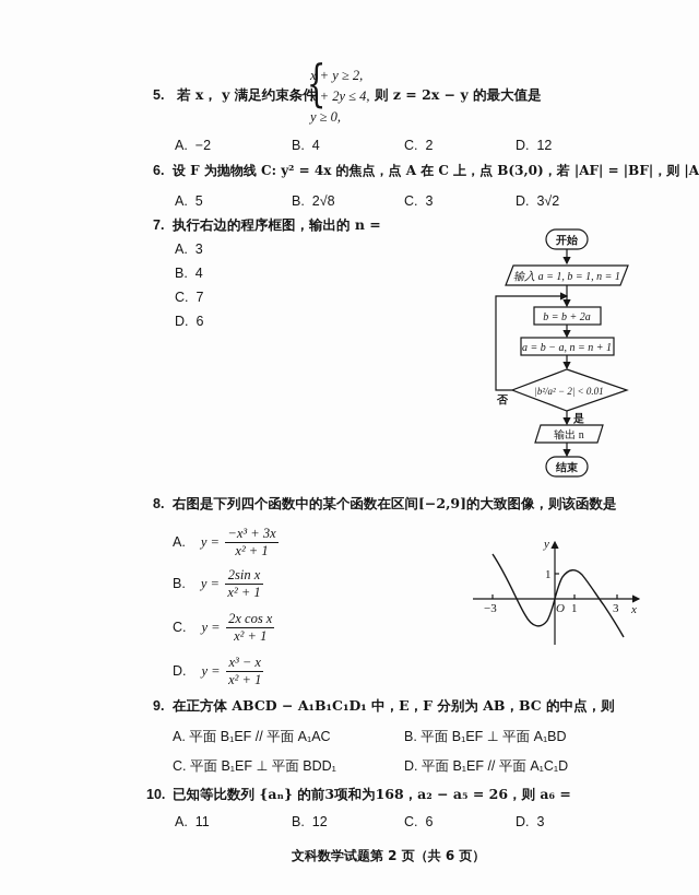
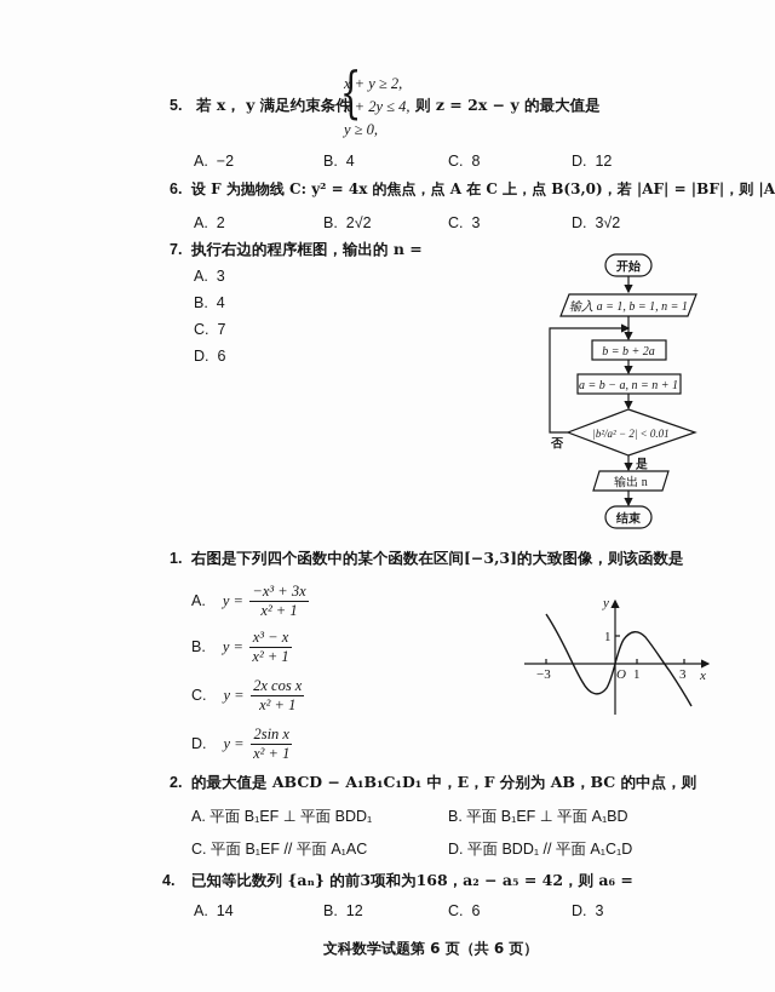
  5.
  若 x， y 满足约束条件
  {
  x + y ≥ 2,
  x + 2y ≤ 4,
  y ≥ 0,
  则 z = 2x − y 的最大值是
  A. −2
  B. 4
- C. 2
+ C. 8
  D. 12
  6.
  设 F 为抛物线 C: y² = 4x 的焦点，点 A 在 C 上，点 B(3,0)，若 |AF| = |BF|，则 |A
- A. 5
+ A. 2
- B. 2√8
+ B. 2√2
  C. 3
  D. 3√2
  7.
  执行右边的程序框图，输出的 n =
  A. 3
  B. 4
  C. 7
  D. 6
  开始
  输入 a = 1, b = 1, n = 1
  b = b + 2a
  a = b − a, n = n + 1
  |b²/a² − 2| < 0.01
  是
  否
  输出 n
  结束
- 8.
+ 1.
- 右图是下列四个函数中的某个函数在区间[−2,9]的大致图像，则该函数是
+ 右图是下列四个函数中的某个函数在区间[−3,3]的大致图像，则该函数是
  A. y =
  −x³ + 3x
  x² + 1
  B. y =
- 2sin x
+ x³ − x
  x² + 1
  C. y =
  2x cos x
  x² + 1
  D. y =
- x³ − x
+ 2sin x
  x² + 1
  y
  x
  O
  −3
  1
  3
  1
- 9.
+ 2.
- 在正方体 ABCD − A₁B₁C₁D₁ 中，E，F 分别为 AB，BC 的中点，则
+ 的最大值是 ABCD − A₁B₁C₁D₁ 中，E，F 分别为 AB，BC 的中点，则
- A. 平面 B₁EF // 平面 A₁AC
+ A. 平面 B₁EF ⊥ 平面 BDD₁
  B. 平面 B₁EF ⊥ 平面 A₁BD
- C. 平面 B₁EF ⊥ 平面 BDD₁
+ C. 平面 B₁EF // 平面 A₁AC
- D. 平面 B₁EF // 平面 A₁C₁D
+ D. 平面 BDD₁ // 平面 A₁C₁D
- 10.
+ 4.
- 已知等比数列 {aₙ} 的前3项和为168，a₂ − a₅ = 26，则 a₆ =
+ 已知等比数列 {aₙ} 的前3项和为168，a₂ − a₅ = 42，则 a₆ =
- A. 11
+ A. 14
  B. 12
  C. 6
  D. 3
- 文科数学试题第 2 页（共 6 页）
+ 文科数学试题第 6 页（共 6 页）
